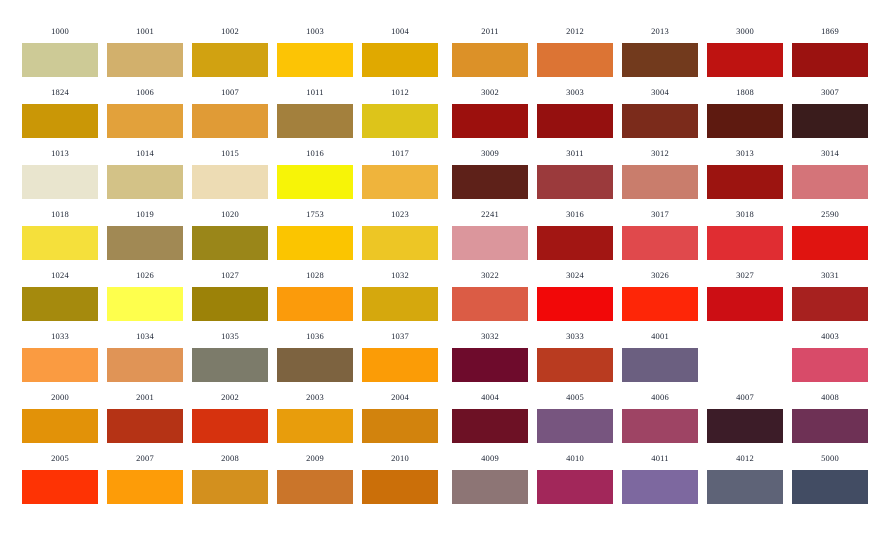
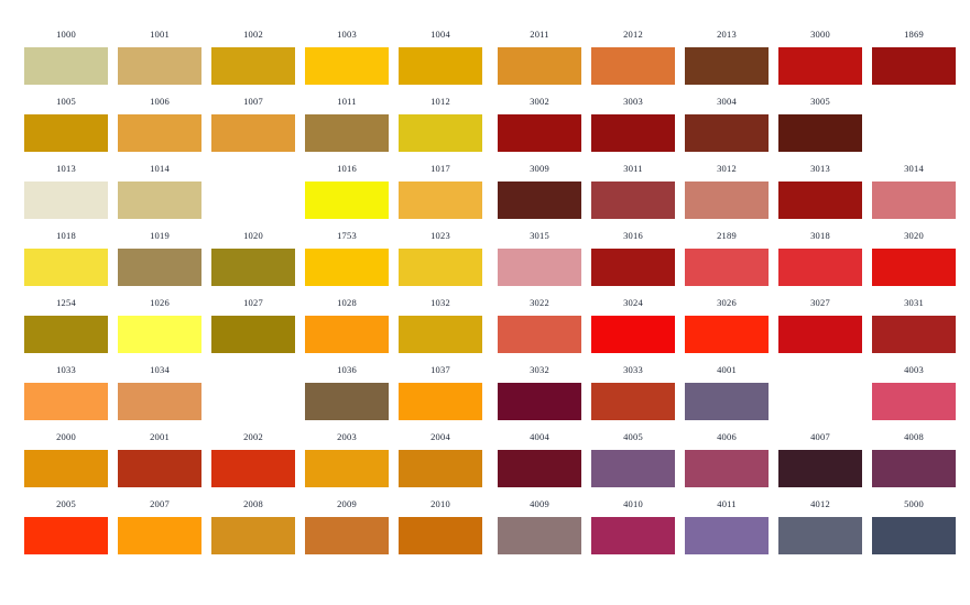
  1000
  1001
  1002
  1003
  1004
- 1824
+ 1005
  1006
  1007
  1011
  1012
  1013
  1014
- 1015
  1016
  1017
  1018
  1019
  1020
  1753
  1023
- 1024
+ 1254
  1026
  1027
  1028
  1032
  1033
  1034
- 1035
  1036
  1037
  2000
  2001
  2002
  2003
  2004
  2005
  2007
  2008
  2009
  2010
  2011
  2012
  2013
  3000
  1869
  3002
  3003
  3004
- 1808
+ 3005
- 3007
  3009
  3011
  3012
  3013
  3014
- 2241
+ 3015
  3016
- 3017
+ 2189
  3018
- 2590
+ 3020
  3022
  3024
  3026
  3027
  3031
  3032
  3033
  4001
  4003
  4004
  4005
  4006
  4007
  4008
  4009
  4010
  4011
  4012
  5000
